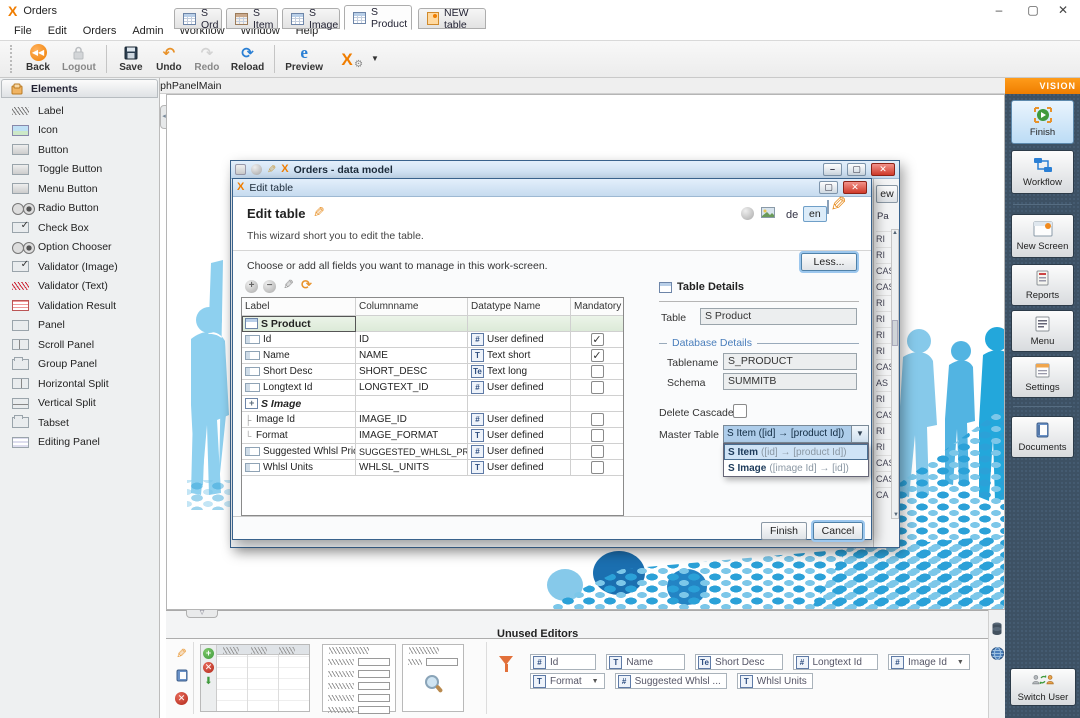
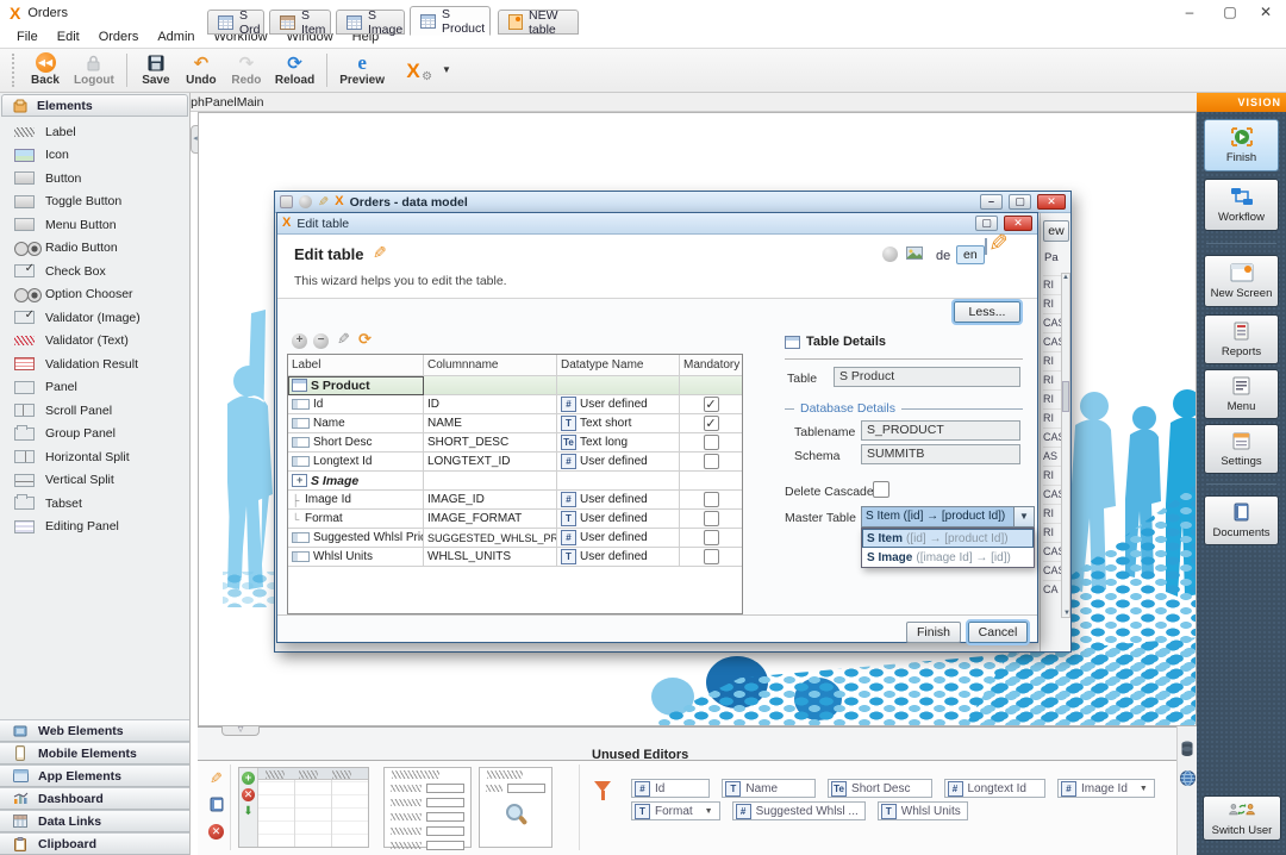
  X
  Orders
  –
  ▢
  ✕
  File
  Edit
  Orders
  Admin
  Workflow
  Window
  Help
  ◀◀
  Back
  Logout
  Save
  ↶
  Undo
  ↷
  Redo
  ⟳
  Reload
  e
  Preview
  X
  ⚙
  ▼
  Elements
  Label
  Icon
  Button
  Toggle Button
  Menu Button
  Radio Button
  Check Box
  Option Chooser
  Validator (Image)
  Validator (Text)
  Validation Result
  Panel
  Scroll Panel
  Group Panel
  Horizontal Split
  Vertical Split
  Tabset
  Editing Panel
+ Web Elements
+ Mobile Elements
+ App Elements
+ Dashboard
+ Data Links
+ Clipboard
  Finish
  Workflow
  New Screen
  Reports
  Menu
  Settings
  Documents
  Switch User
  VISION
  S Ord
  S Item
  S Image
  S Product
  NEW table
  ✕
  +
  ✕
  ⬇
  Unused Editors
  #
  Id
  T
  Name
  Te
  Short Desc
  #
  Longtext Id
  #
  Image Id
  T
  Format
  #
  Suggested Whlsl ...
  T
  Whlsl Units
  X
  Orders - data model
  –
  ▢
  ✕
  ew
  Pa
  RI
  RI
  RI
  RI
  RI
  RI
  AS
  RI
  RI
  RI
  CA
  X
  Edit table
  ▢
  ✕
  Edit table
- This wizard short you to edit the table.
+ This wizard helps you to edit the table.
  de
  en
- Choose or add all fields you want to manage in this work-screen.
  Less...
  +
  −
  ⟳
  Label
  Columnname
  Datatype Name
  Mandatory
  S Product
  Id
  ID
  #
  User defined
  ✓
  Name
  NAME
  T
  Text short
  ✓
  Short Desc
  SHORT_DESC
  Te
  Text long
  Longtext Id
  LONGTEXT_ID
  #
  User defined
  S Image
  ├
  Image Id
  IMAGE_ID
  #
  User defined
  └
  Format
  IMAGE_FORMAT
  T
  User defined
  Suggested Whlsl Pri
  SUGGESTED_WHLSL_PR
  #
  User defined
  Whlsl Units
  WHLSL_UNITS
  T
  User defined
  Table Details
  Table
  S Product
  Database Details
  Tablename
  S_PRODUCT
  Schema
  SUMMITB
  Delete Cascade
  Master Table
  S Item ([id] → [product Id])
  ▼
  S Item
  ([id] → [product Id])
  S Image
  ([image Id] → [id])
  Finish
  Cancel
